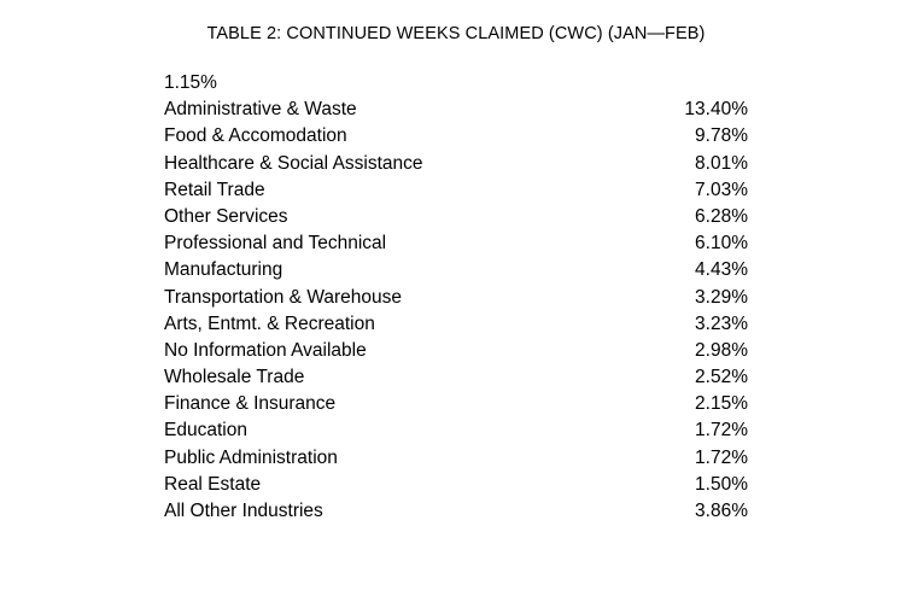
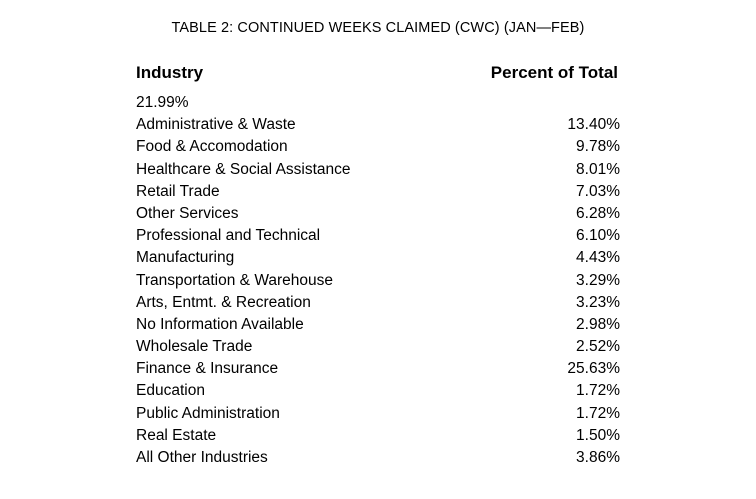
  TABLE 2: CONTINUED WEEKS CLAIMED (CWC) (JAN—FEB)
+ Industry
+ Percent of Total
- 1.15%
+ 21.99%
  Administrative & Waste
  13.40%
  Food & Accomodation
  9.78%
  Healthcare & Social Assistance
  8.01%
  Retail Trade
  7.03%
  Other Services
  6.28%
  Professional and Technical
  6.10%
  Manufacturing
  4.43%
  Transportation & Warehouse
  3.29%
  Arts, Entmt. & Recreation
  3.23%
  No Information Available
  2.98%
  Wholesale Trade
  2.52%
  Finance & Insurance
- 2.15%
+ 25.63%
  Education
  1.72%
  Public Administration
  1.72%
  Real Estate
  1.50%
  All Other Industries
  3.86%
